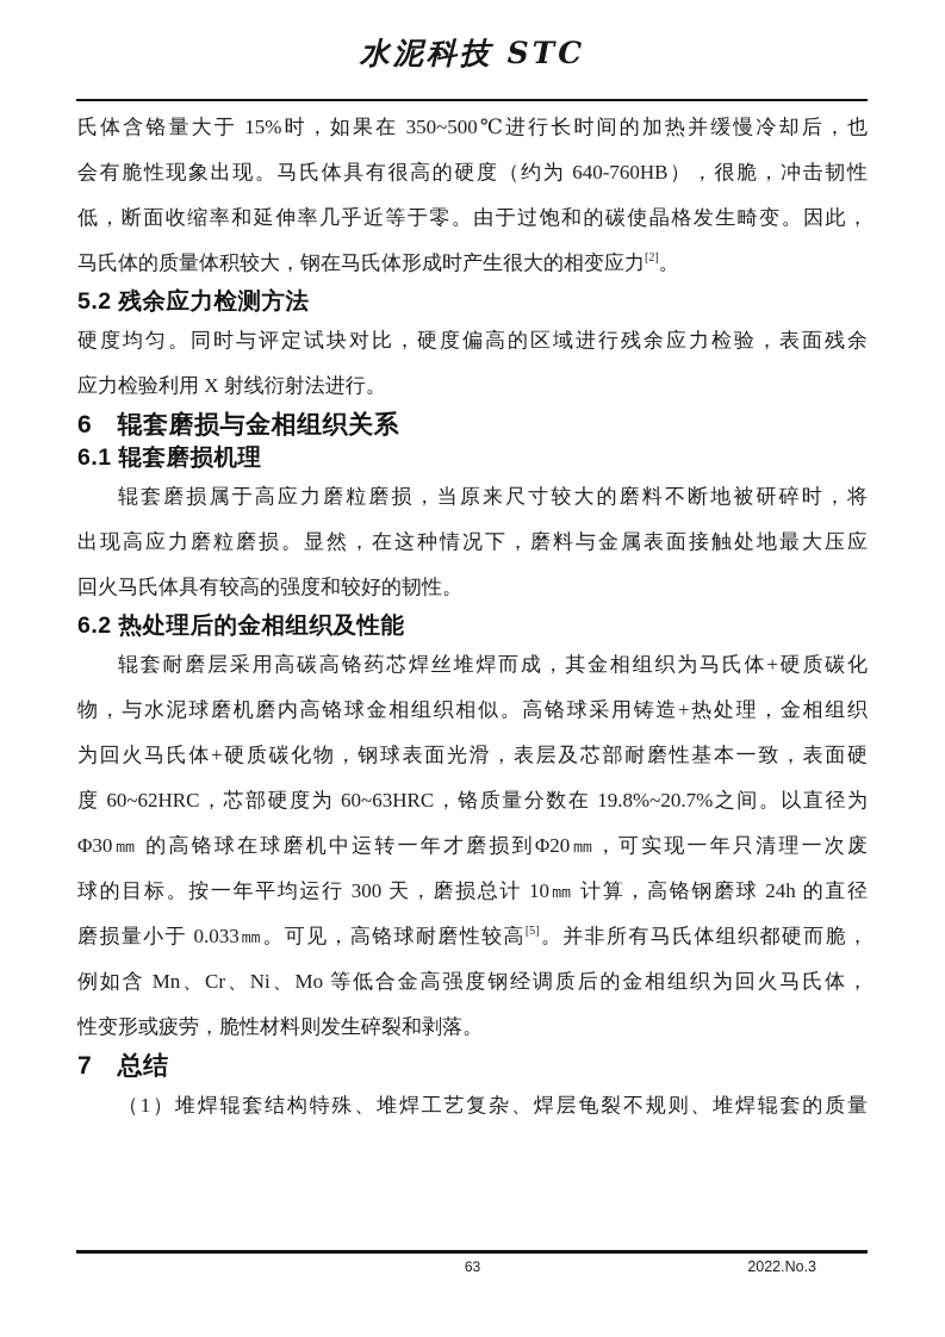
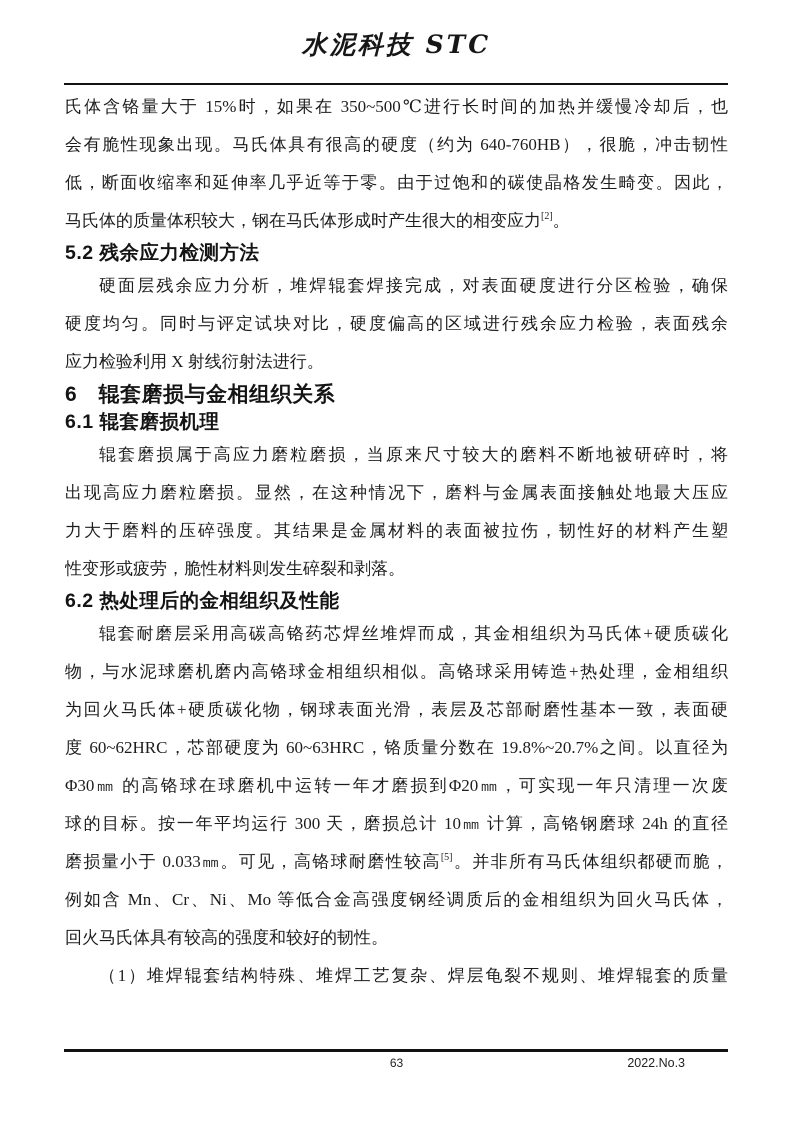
  水泥科技 STC
  氏体含铬量大于 15%时，如果在 350~500℃进行长时间的加热并缓慢冷却后，也
  会有脆性现象出现。马氏体具有很高的硬度（约为 640-760HB），很脆，冲击韧性
  低，断面收缩率和延伸率几乎近等于零。由于过饱和的碳使晶格发生畸变。因此，
  马氏体的质量体积较大，钢在马氏体形成时产生很大的相变应力[2]。
  5.2 残余应力检测方法
+ 硬面层残余应力分析，堆焊辊套焊接完成，对表面硬度进行分区检验，确保
  硬度均匀。同时与评定试块对比，硬度偏高的区域进行残余应力检验，表面残余
  应力检验利用 X 射线衍射法进行。
  6 辊套磨损与金相组织关系
  6.1 辊套磨损机理
  辊套磨损属于高应力磨粒磨损，当原来尺寸较大的磨料不断地被研碎时，将
  出现高应力磨粒磨损。显然，在这种情况下，磨料与金属表面接触处地最大压应
+ 力大于磨料的压碎强度。其结果是金属材料的表面被拉伤，韧性好的材料产生塑
- 回火马氏体具有较高的强度和较好的韧性。
+ 性变形或疲劳，脆性材料则发生碎裂和剥落。
  6.2 热处理后的金相组织及性能
  辊套耐磨层采用高碳高铬药芯焊丝堆焊而成，其金相组织为马氏体+硬质碳化
  物，与水泥球磨机磨内高铬球金相组织相似。高铬球采用铸造+热处理，金相组织
  为回火马氏体+硬质碳化物，钢球表面光滑，表层及芯部耐磨性基本一致，表面硬
  度 60~62HRC，芯部硬度为 60~63HRC，铬质量分数在 19.8%~20.7%之间。以直径为
  Φ30㎜ 的高铬球在球磨机中运转一年才磨损到Φ20㎜，可实现一年只清理一次废
  球的目标。按一年平均运行 300 天，磨损总计 10㎜ 计算，高铬钢磨球 24h 的直径
  磨损量小于 0.033㎜。可见，高铬球耐磨性较高[5]。并非所有马氏体组织都硬而脆，
  例如含 Mn、Cr、Ni、Mo 等低合金高强度钢经调质后的金相组织为回火马氏体，
- 性变形或疲劳，脆性材料则发生碎裂和剥落。
+ 回火马氏体具有较高的强度和较好的韧性。
- 7 总结
  （1）堆焊辊套结构特殊、堆焊工艺复杂、焊层龟裂不规则、堆焊辊套的质量
  63
  2022.No.3
